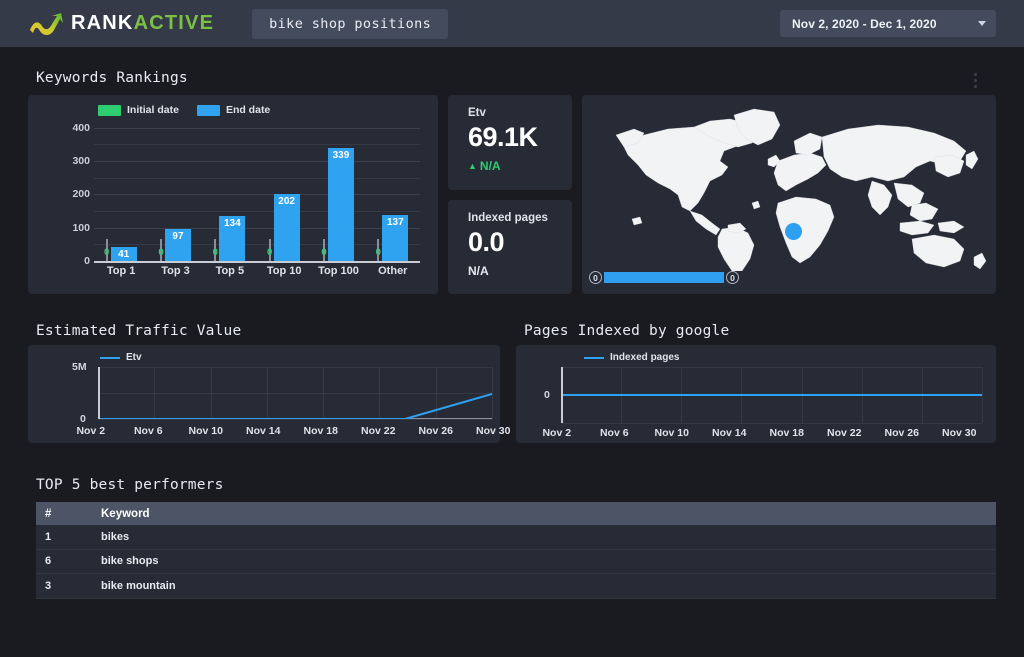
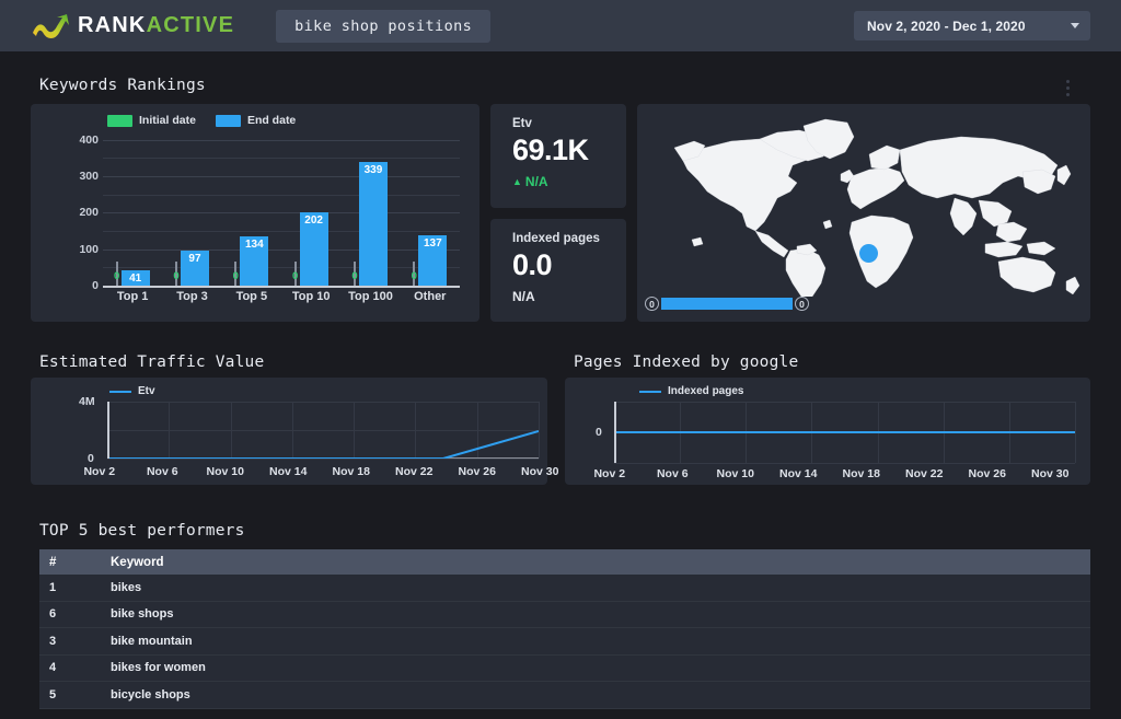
  RANKACTIVE
  bike shop positions
  Nov 2, 2020 - Dec 1, 2020
  Keywords Rankings
  Initial date
  End date
  0
  100
  200
  300
  400
  0
  41
  0
  97
  0
  134
  0
  202
  0
  339
  0
  137
  Top 1
  Top 3
  Top 5
  Top 10
  Top 100
  Other
  Etv
  69.1K
  ▲
  N/A
  Indexed pages
  0.0
  N/A
  0
  0
  Estimated Traffic Value
  Pages Indexed by google
  Etv
- 5M
+ 4M
  0
  Nov 2
  Nov 6
  Nov 10
  Nov 14
  Nov 18
  Nov 22
  Nov 26
  Nov 30
  Indexed pages
  0
  Nov 2
  Nov 6
  Nov 10
  Nov 14
  Nov 18
  Nov 22
  Nov 26
  Nov 30
  TOP 5 best performers
  #
  Keyword
  1
  bikes
  6
  bike shops
  3
  bike mountain
+ 4
+ bikes for women
+ 5
+ bicycle shops
